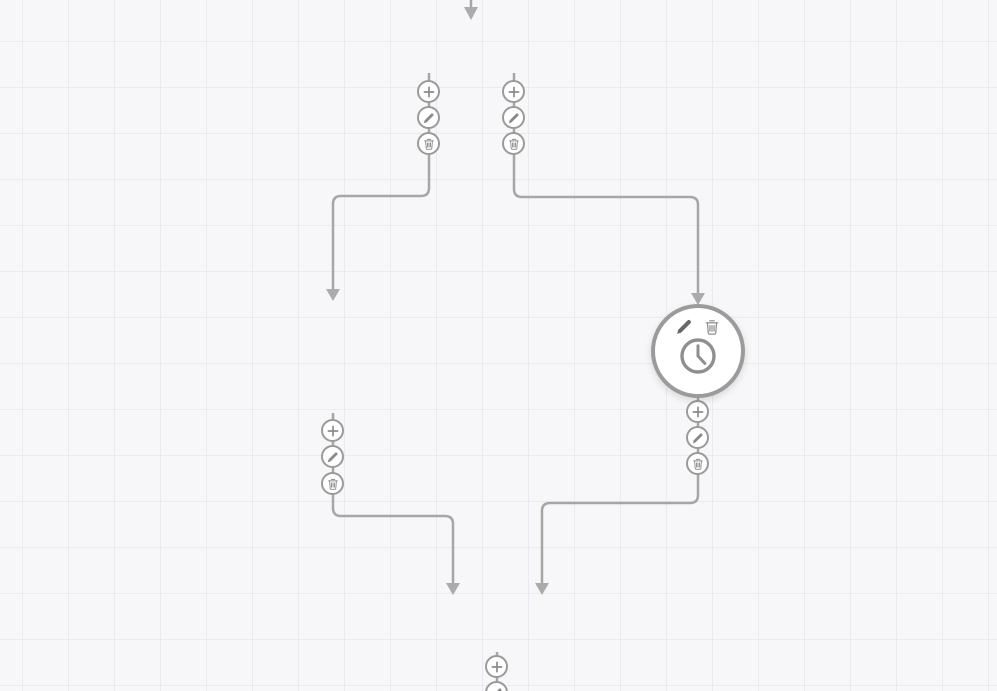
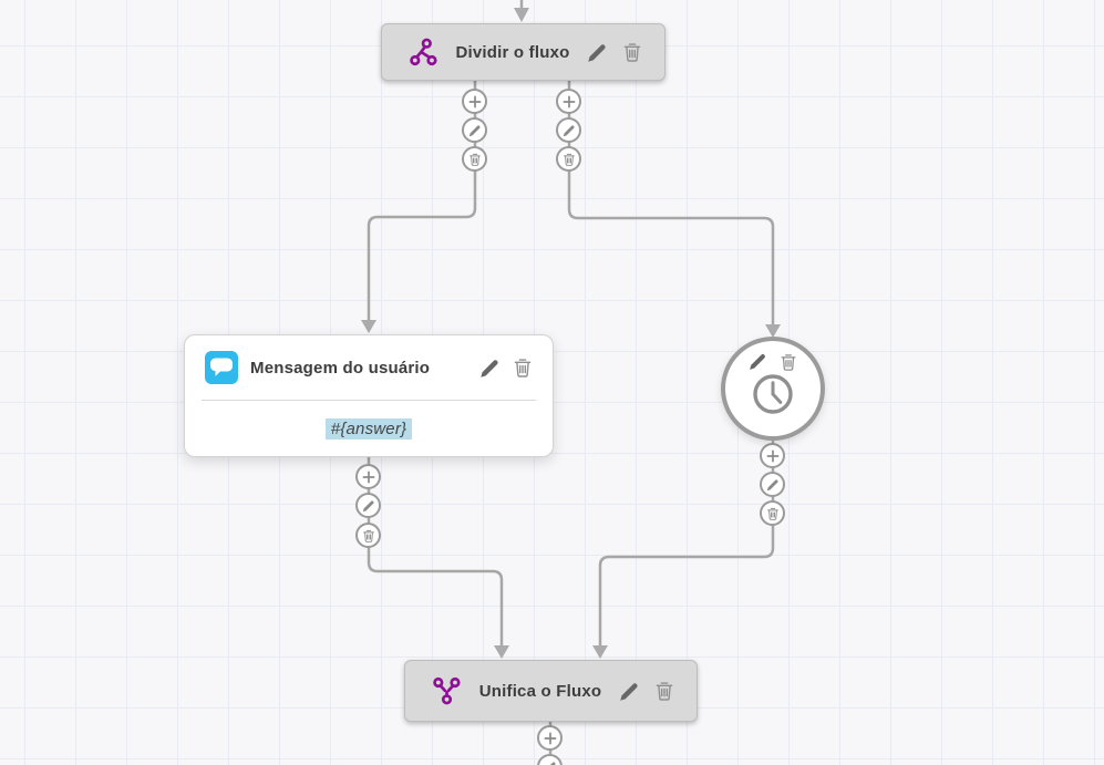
+ Dividir o fluxo
+ Mensagem do usuário
+ #{answer}
+ Unifica o Fluxo
